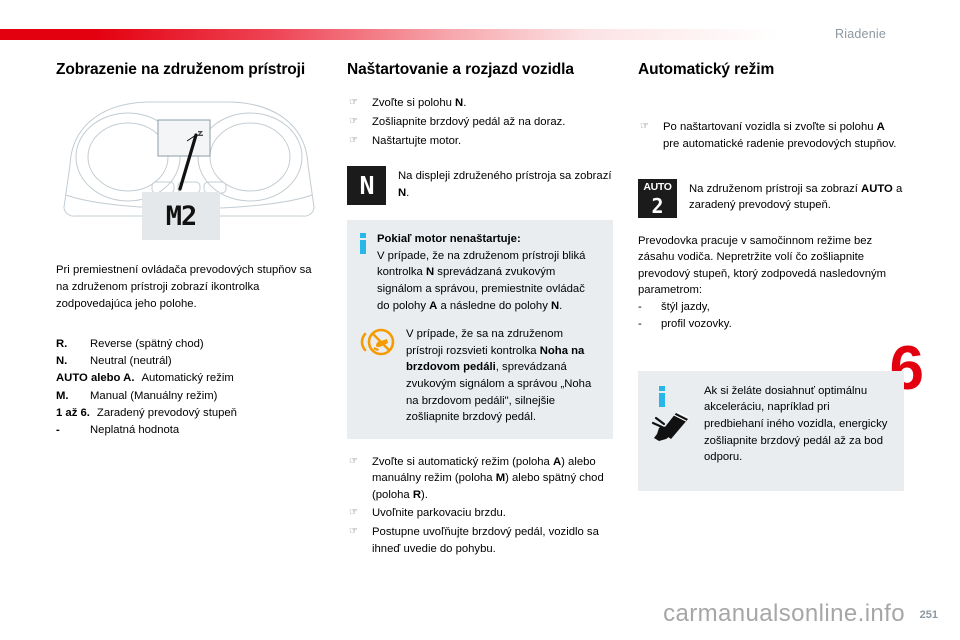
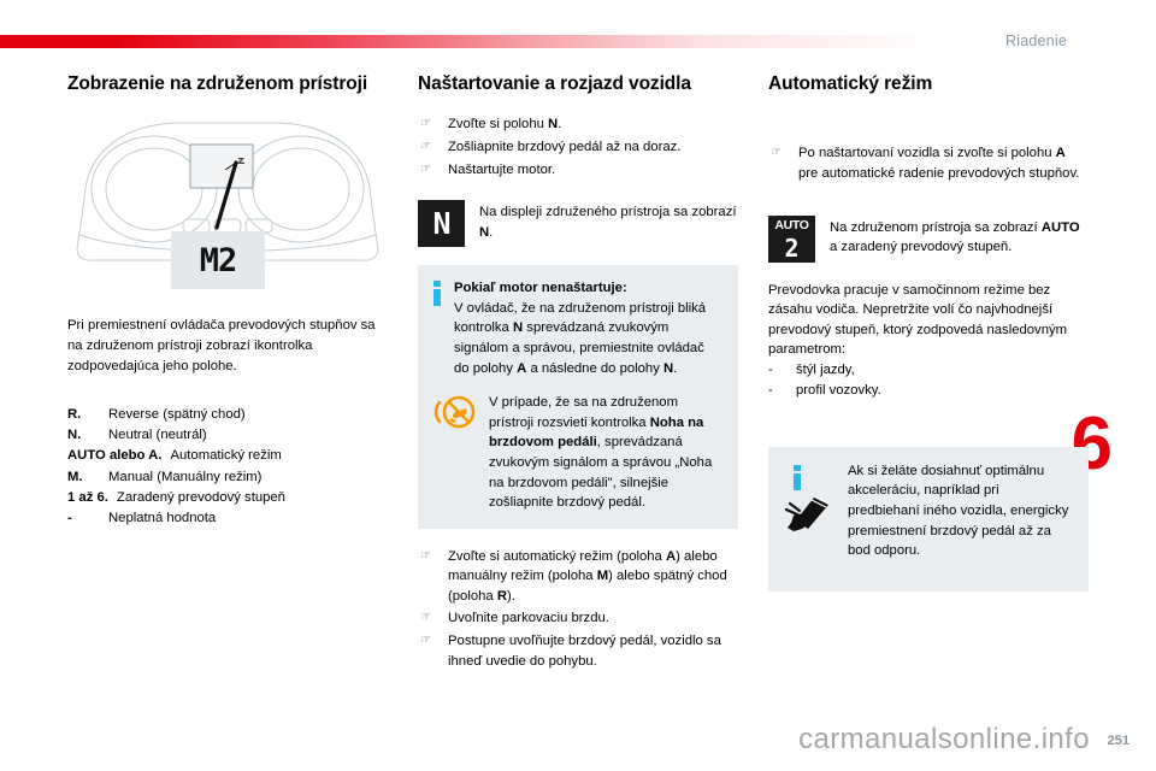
  Riadenie
  6
  Zobrazenie na združenom prístroji
  M2
  Pri premiestnení ovládača prevodových stupňov sa na združenom prístroji zobrazí ikontrolka zodpovedajúca jeho polohe.
  R.
  Reverse (spätný chod)
  N.
  Neutral (neutrál)
  AUTO alebo A.
  Automatický režim
  M.
  Manual (Manuálny režim)
  1 až 6.
  Zaradený prevodový stupeň
  -
  Neplatná hodnota
  Naštartovanie a rozjazd vozidla
  ☞
  Zvoľte si polohu N.
  ☞
  Zošliapnite brzdový pedál až na doraz.
  ☞
  Naštartujte motor.
  N
  Na displeji združeného prístroja sa zobrazí N.
  Pokiaľ motor nenaštartuje:
- V prípade, že na združenom prístroji bliká kontrolka N sprevádzaná zvukovým signálom a správou, premiestnite ovládač do polohy A a následne do polohy N.
+ V ovládač, že na združenom prístroji bliká kontrolka N sprevádzaná zvukovým signálom a správou, premiestnite ovládač do polohy A a následne do polohy N.
  V prípade, že sa na združenom prístroji rozsvieti kontrolka Noha na brzdovom pedáli, sprevádzaná zvukovým signálom a správou „Noha na brzdovom pedáli", silnejšie zošliapnite brzdový pedál.
  ☞
  Zvoľte si automatický režim (poloha A) alebo manuálny režim (poloha M) alebo spätný chod (poloha R).
  ☞
  Uvoľnite parkovaciu brzdu.
  ☞
  Postupne uvoľňujte brzdový pedál, vozidlo sa ihneď uvedie do pohybu.
  Automatický režim
  ☞
  Po naštartovaní vozidla si zvoľte si polohu A pre automatické radenie prevodových stupňov.
  AUTO
  2
- Na združenom prístroji sa zobrazí AUTO a zaradený prevodový stupeň.
+ Na združenom prístroja sa zobrazí AUTO a zaradený prevodový stupeň.
- Prevodovka pracuje v samočinnom režime bez zásahu vodiča. Nepretržite volí čo zošliapnite prevodový stupeň, ktorý zodpovedá nasledovným parametrom:
+ Prevodovka pracuje v samočinnom režime bez zásahu vodiča. Nepretržite volí čo najvhodnejší prevodový stupeň, ktorý zodpovedá nasledovným parametrom:
  -
  štýl jazdy,
  -
  profil vozovky.
- Ak si želáte dosiahnuť optimálnu akceleráciu, napríklad pri predbiehaní iného vozidla, energicky zošliapnite brzdový pedál až za bod odporu.
+ Ak si želáte dosiahnuť optimálnu akceleráciu, napríklad pri predbiehaní iného vozidla, energicky premiestnení brzdový pedál až za bod odporu.
  carmanualsonline.info
  251
